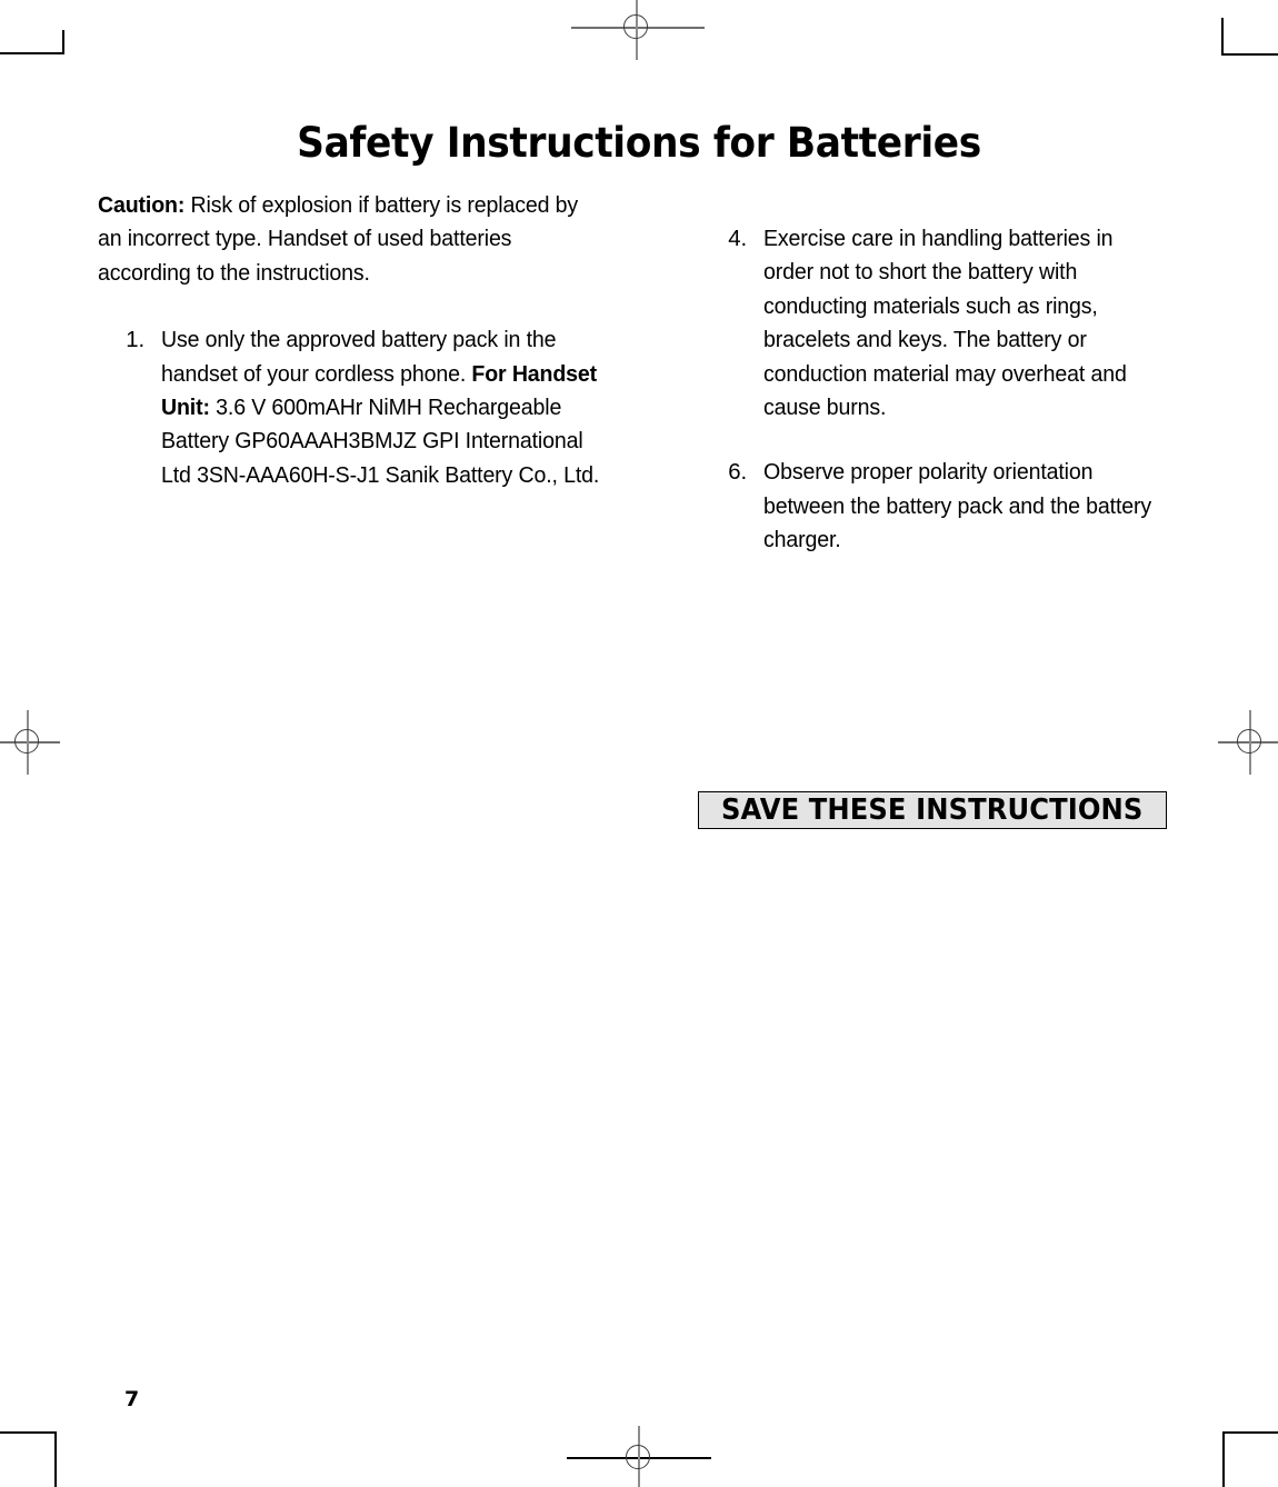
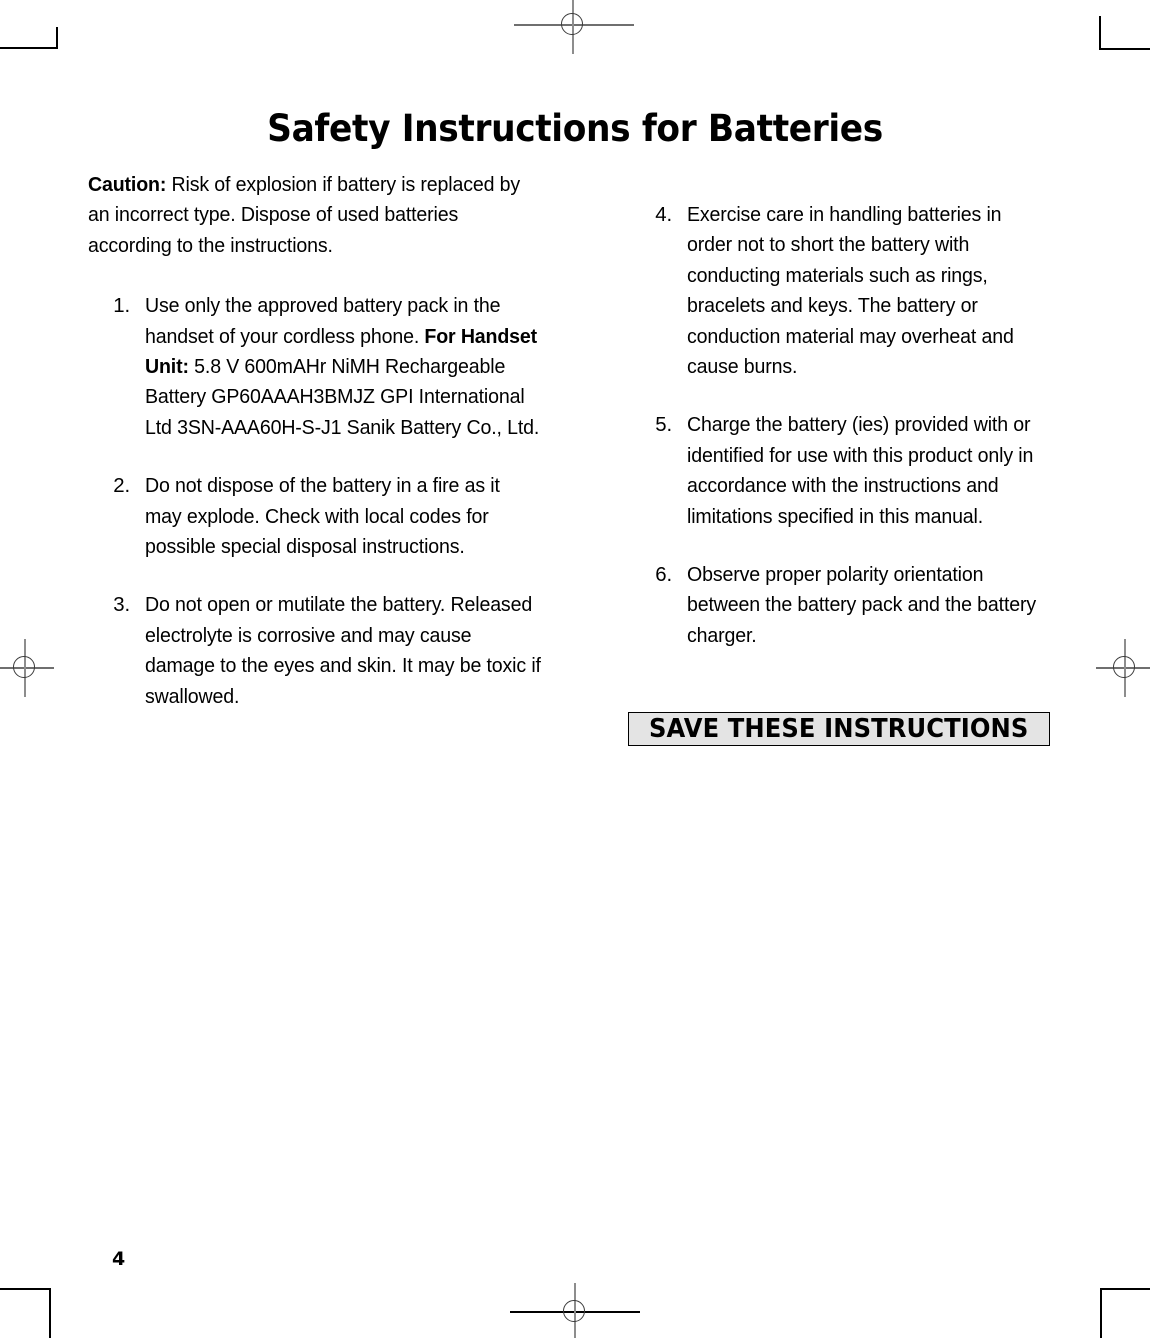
  Safety Instructions for Batteries
- Caution: Risk of explosion if battery is replaced by an incorrect type. Handset of used batteries according to the instructions.
+ Caution: Risk of explosion if battery is replaced by an incorrect type. Dispose of used batteries according to the instructions.
  1.
- Use only the approved battery pack in the handset of your cordless phone. For Handset Unit: 3.6 V 600mAHr NiMH Rechargeable Battery GP60AAAH3BMJZ GPI International Ltd 3SN-AAA60H-S-J1 Sanik Battery Co., Ltd.
+ Use only the approved battery pack in the handset of your cordless phone. For Handset Unit: 5.8 V 600mAHr NiMH Rechargeable Battery GP60AAAH3BMJZ GPI International Ltd 3SN-AAA60H-S-J1 Sanik Battery Co., Ltd.
+ 2.
+ Do not dispose of the battery in a fire as it may explode. Check with local codes for possible special disposal instructions.
+ 3.
+ Do not open or mutilate the battery. Released electrolyte is corrosive and may cause damage to the eyes and skin. It may be toxic if swallowed.
  4.
  Exercise care in handling batteries in order not to short the battery with conducting materials such as rings, bracelets and keys. The battery or conduction material may overheat and cause burns.
+ 5.
+ Charge the battery (ies) provided with or identified for use with this product only in accordance with the instructions and limitations specified in this manual.
  6.
  Observe proper polarity orientation between the battery pack and the battery charger.
  SAVE THESE INSTRUCTIONS
- 7
+ 4
